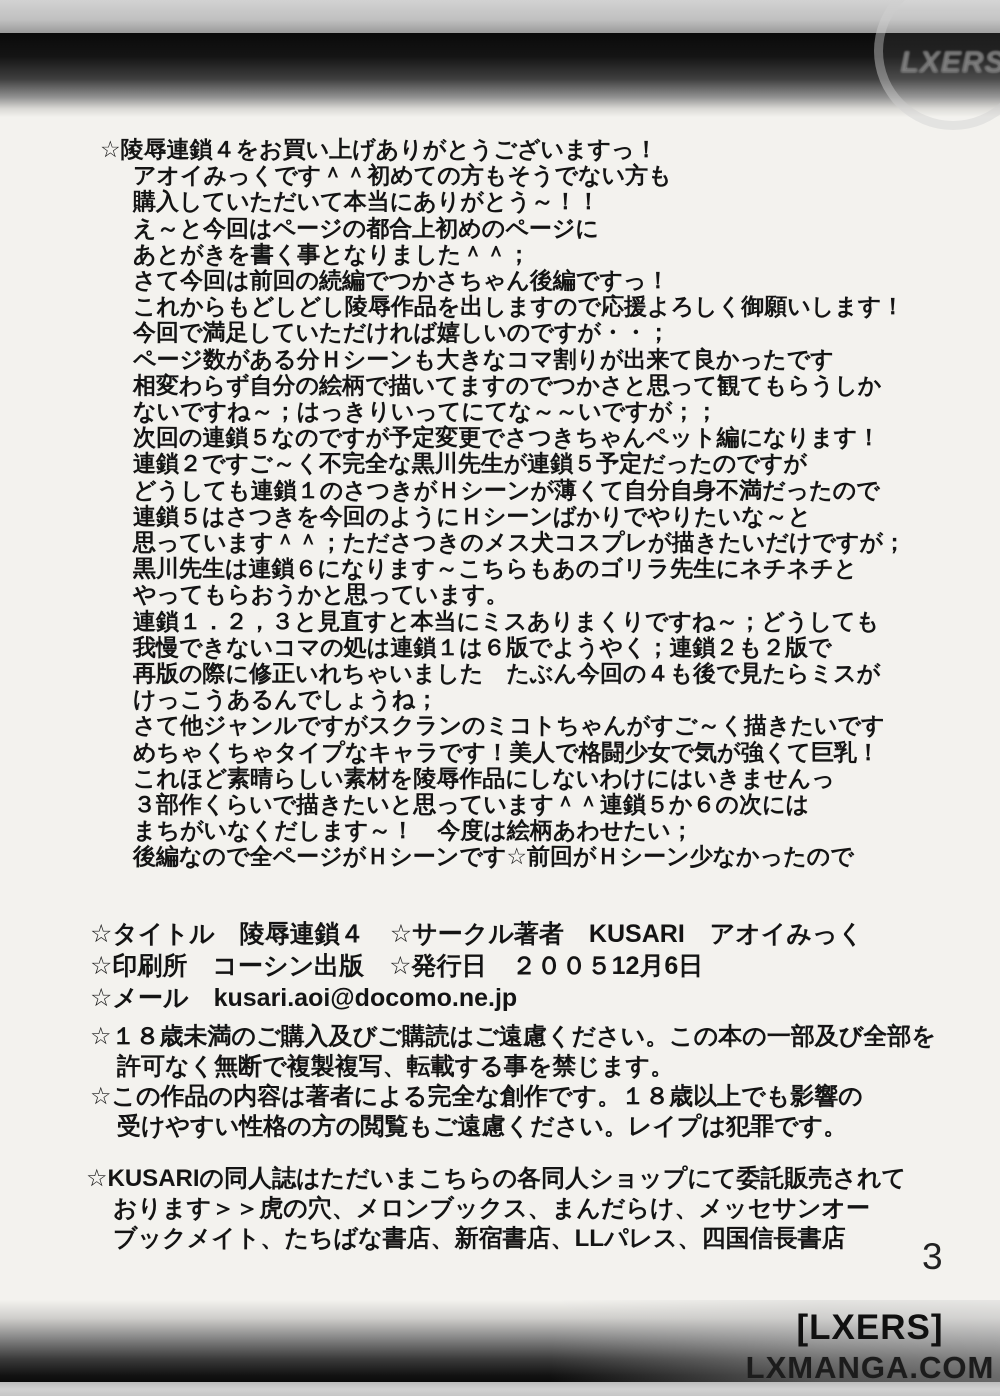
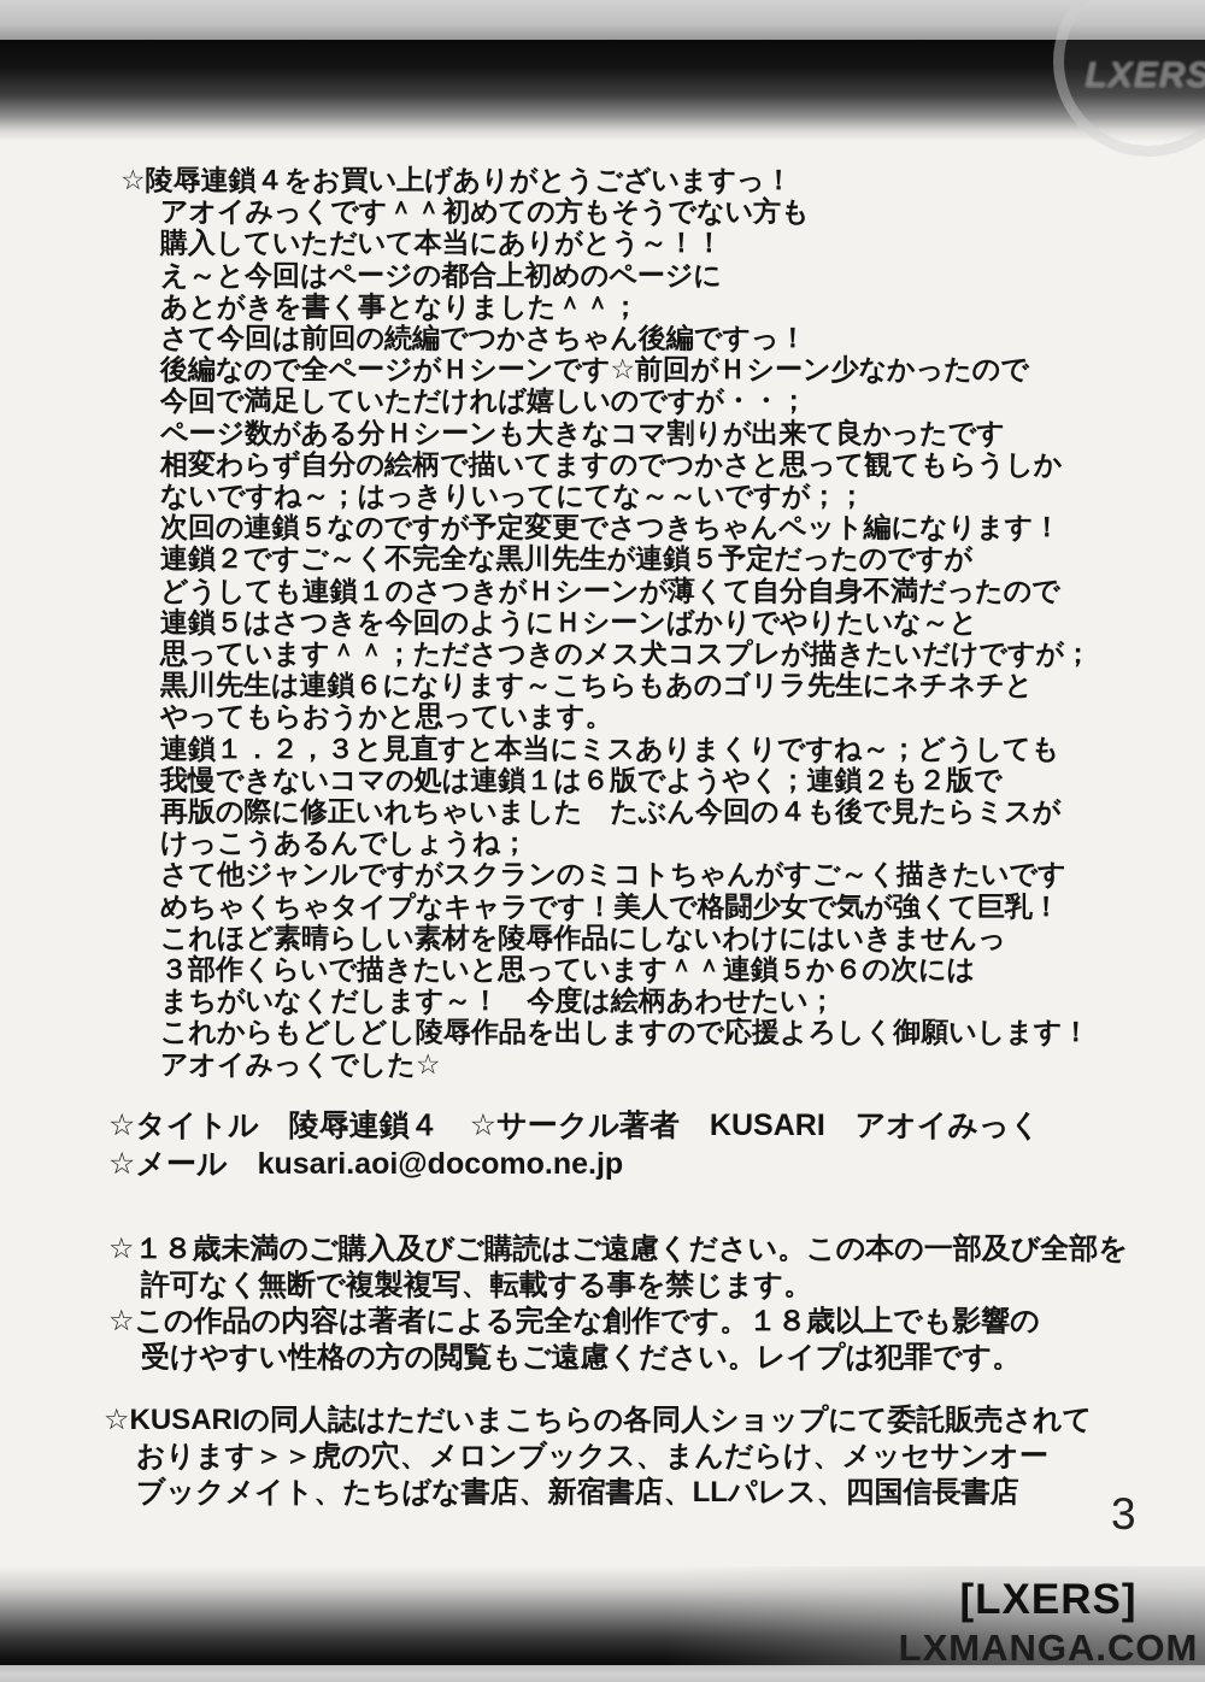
  LXERS
  ☆陵辱連鎖４をお買い上げありがとうございますっ！
  アオイみっくです＾＾初めての方もそうでない方も
  購入していただいて本当にありがとう～！！
  え～と今回はページの都合上初めのページに
  あとがきを書く事となりました＾＾；
  さて今回は前回の続編でつかさちゃん後編ですっ！
- これからもどしどし陵辱作品を出しますので応援よろしく御願いします！
+ 後編なので全ページがＨシーンです☆前回がＨシーン少なかったので
  今回で満足していただければ嬉しいのですが・・；
  ページ数がある分Ｈシーンも大きなコマ割りが出来て良かったです
  相変わらず自分の絵柄で描いてますのでつかさと思って観てもらうしか
  ないですね～；はっきりいってにてな～～いですが；；
  次回の連鎖５なのですが予定変更でさつきちゃんペット編になります！
  連鎖２ですご～く不完全な黒川先生が連鎖５予定だったのですが
  どうしても連鎖１のさつきがＨシーンが薄くて自分自身不満だったので
  連鎖５はさつきを今回のようにＨシーンばかりでやりたいな～と
  思っています＾＾；たださつきのメス犬コスプレが描きたいだけですが；
  黒川先生は連鎖６になります～こちらもあのゴリラ先生にネチネチと
  やってもらおうかと思っています。
  連鎖１．２，３と見直すと本当にミスありまくりですね～；どうしても
  我慢できないコマの処は連鎖１は６版でようやく；連鎖２も２版で
  再版の際に修正いれちゃいました たぶん今回の４も後で見たらミスが
  けっこうあるんでしょうね；
  さて他ジャンルですがスクランのミコトちゃんがすご～く描きたいです
  めちゃくちゃタイプなキャラです！美人で格闘少女で気が強くて巨乳！
  これほど素晴らしい素材を陵辱作品にしないわけにはいきませんっ
  ３部作くらいで描きたいと思っています＾＾連鎖５か６の次には
  まちがいなくだします～！ 今度は絵柄あわせたい；
- 後編なので全ページがＨシーンです☆前回がＨシーン少なかったので
+ これからもどしどし陵辱作品を出しますので応援よろしく御願いします！
+ アオイみっくでした☆
  ☆タイトル 陵辱連鎖４ ☆サークル著者 KUSARI アオイみっく
- ☆印刷所 コーシン出版 ☆発行日 ２００５12月6日
  ☆メール kusari.aoi@docomo.ne.jp
  ☆１８歳未満のご購入及びご購読はご遠慮ください。この本の一部及び全部を
  許可なく無断で複製複写、転載する事を禁じます。
  ☆この作品の内容は著者による完全な創作です。１８歳以上でも影響の
  受けやすい性格の方の閲覧もご遠慮ください。レイプは犯罪です。
  ☆KUSARIの同人誌はただいまこちらの各同人ショップにて委託販売されて
  おります＞＞虎の穴、メロンブックス、まんだらけ、メッセサンオー
  ブックメイト、たちばな書店、新宿書店、LLパレス、四国信長書店
  3
  [LXERS]
  LXMANGA.COM
